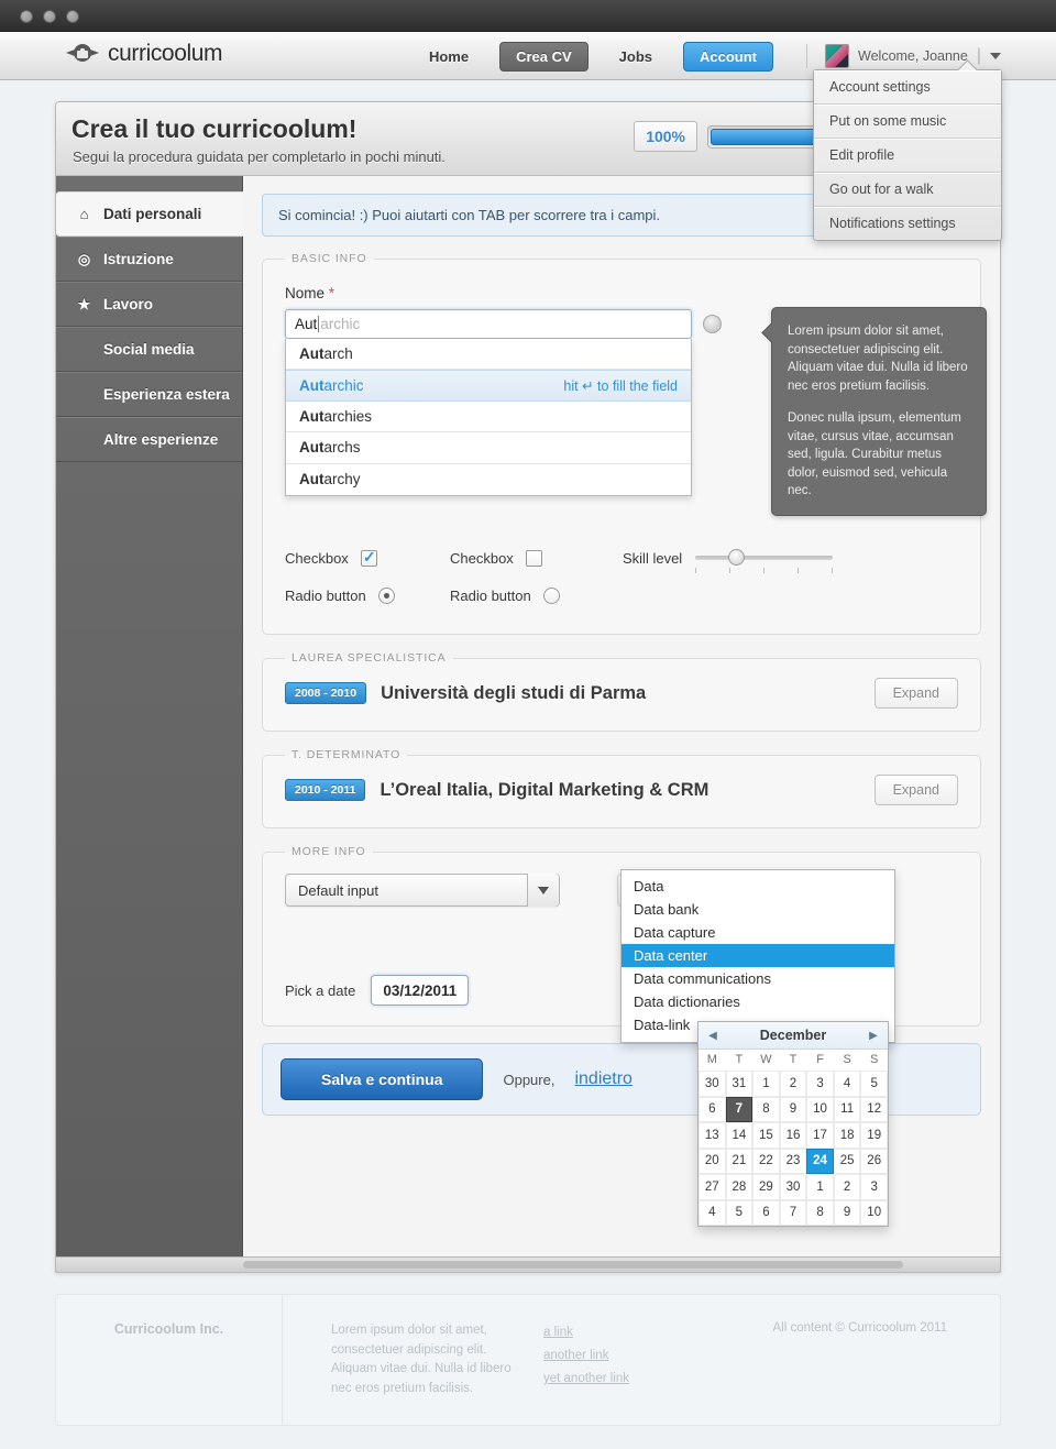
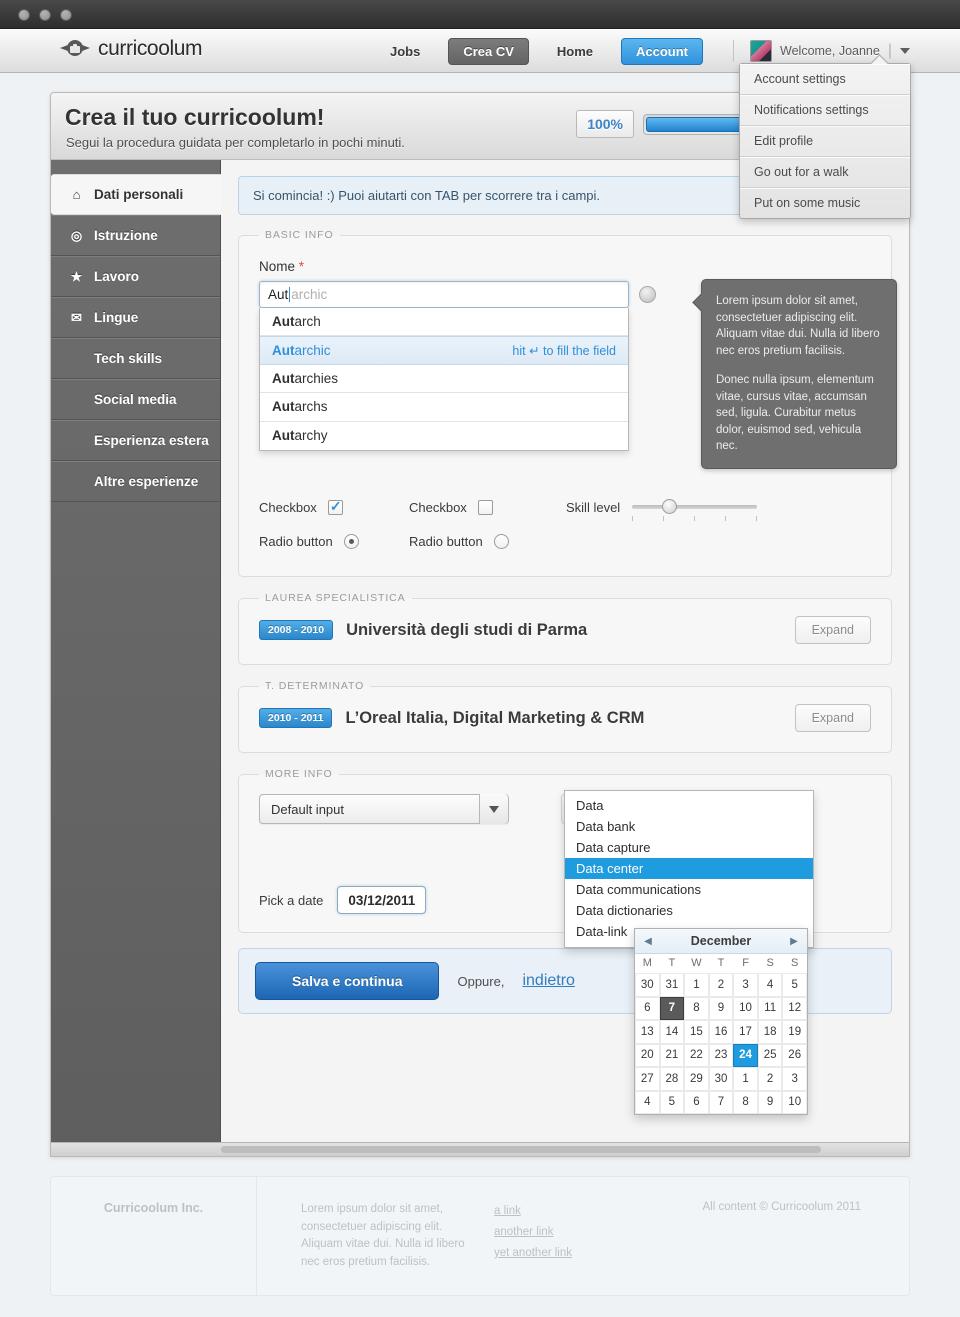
  curricoolum
- Home
+ Jobs
  Crea CV
- Jobs
+ Home
  Account
  Welcome, Joanne
  |
  Account settings
- Put on some music
+ Notifications settings
  Edit profile
  Go out for a walk
- Notifications settings
+ Put on some music
  Crea il tuo curricoolum!
  Segui la procedura guidata per completarlo in pochi minuti.
  100%
  ⌂
  Dati personali
  ◎
  Istruzione
  ★
  Lavoro
+ ✉
+ Lingue
+ Tech skills
  Social media
  Esperienza estera
  Altre esperienze
  Si comincia! :) Puoi aiutarti con TAB per scorrere tra i campi.
  BASIC INFO
  Nome *
  Aut
  archic
  Autarch
  Autarchic
  hit ↵ to fill the field
  Autarchies
  Autarchs
  Autarchy
  Lorem ipsum dolor sit amet, consectetuer adipiscing elit. Aliquam vitae dui. Nulla id libero nec eros pretium facilisis.
  Donec nulla ipsum, elementum vitae, cursus vitae, accumsan sed, ligula. Curabitur metus dolor, euismod sed, vehicula nec.
  Checkbox
  Checkbox
  Skill level
  Radio button
  Radio button
  LAUREA SPECIALISTICA
  2008 - 2010
  Università degli studi di Parma
  Expand
  T. DETERMINATO
  2010 - 2011
  L’Oreal Italia, Digital Marketing & CRM
  Expand
  MORE INFO
  Default input
  Data
  Data bank
  Data capture
  Data center
  Data communications
  Data dictionaries
  Data-link
  Pick a date
  03/12/2011
  ◀
  December
  ▶
  M
  T
  W
  T
  F
  S
  S
  30
  31
  1
  2
  3
  4
  5
  6
  7
  8
  9
  10
  11
  12
  13
  14
  15
  16
  17
  18
  19
  20
  21
  22
  23
  24
  25
  26
  27
  28
  29
  30
  1
  2
  3
  4
  5
  6
  7
  8
  9
  10
  Salva e continua
  Oppure,
  indietro
  Curricoolum Inc.
  Lorem ipsum dolor sit amet, consectetuer adipiscing elit. Aliquam vitae dui. Nulla id libero nec eros pretium facilisis.
  a link
  another link
  yet another link
  All content © Curricoolum 2011
